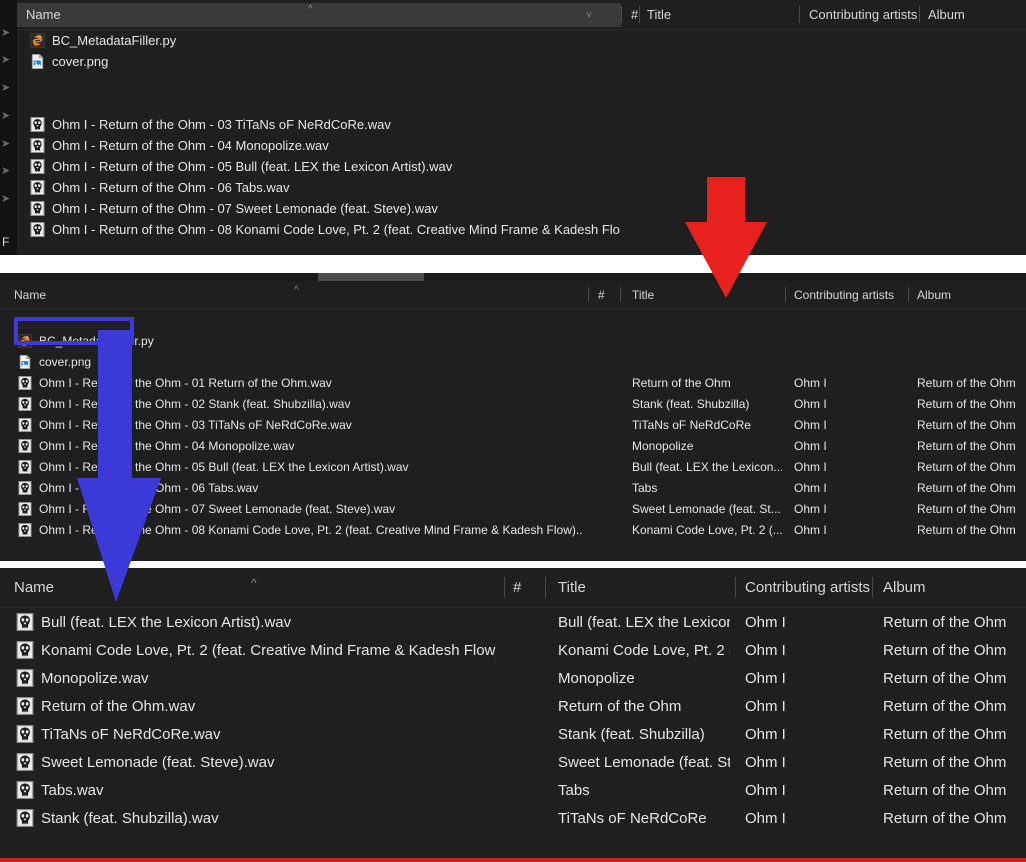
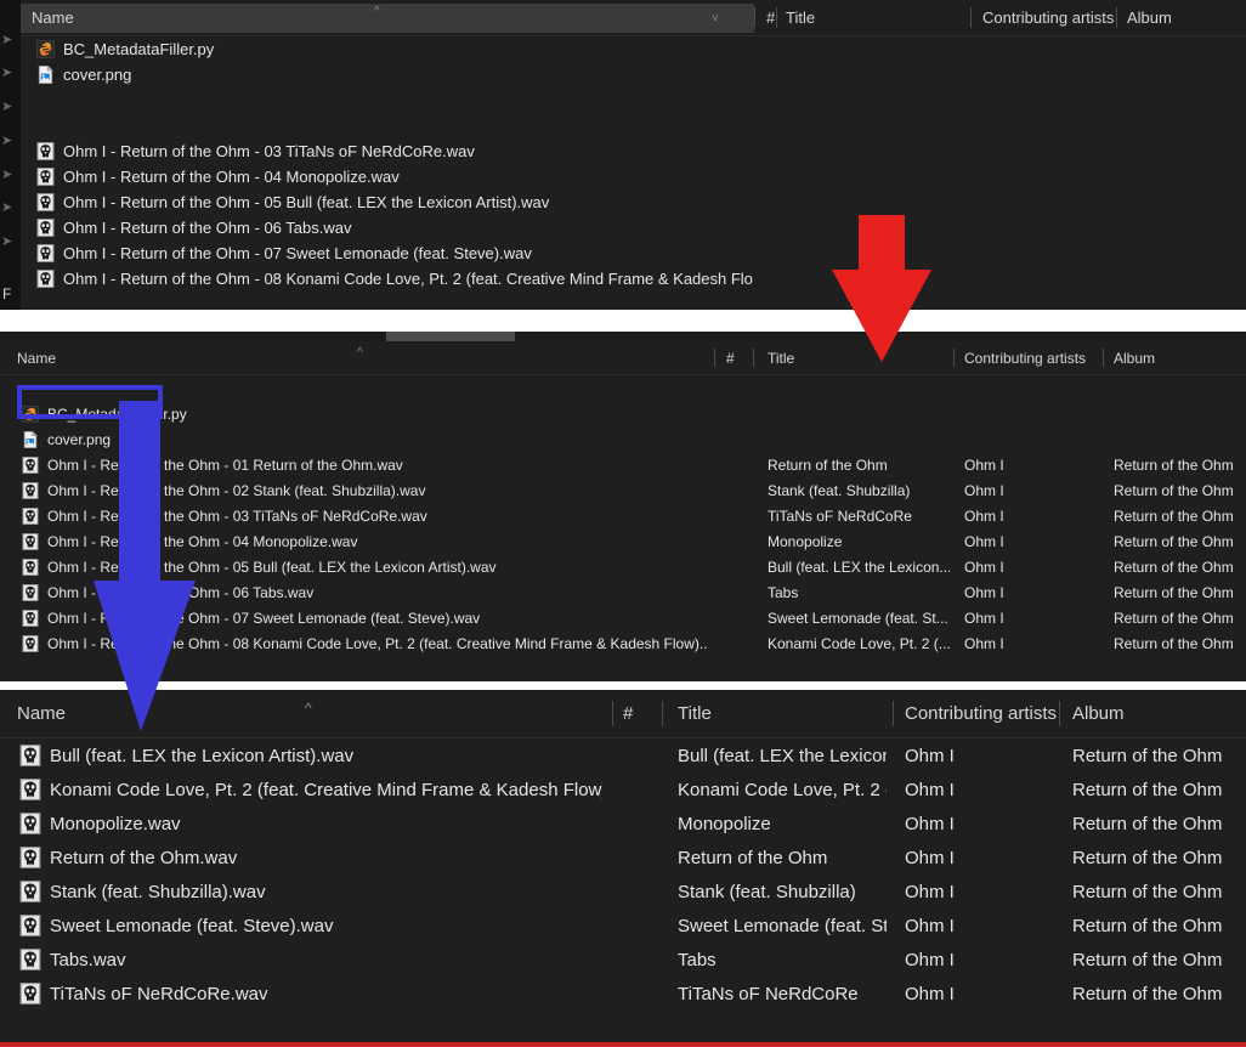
  ^
  Name
  ˅
  #
  Title
  Contributing artists
  Album
  BC_MetadataFiller.py
  cover.png
  Ohm I - Return of the Ohm - 03 TiTaNs oF NeRdCoRe.wav
  Ohm I - Return of the Ohm - 04 Monopolize.wav
  Ohm I - Return of the Ohm - 05 Bull (feat. LEX the Lexicon Artist).wav
  Ohm I - Return of the Ohm - 06 Tabs.wav
  Ohm I - Return of the Ohm - 07 Sweet Lemonade (feat. Steve).wav
  Ohm I - Return of the Ohm - 08 Konami Code Love, Pt. 2 (feat. Creative Mind Frame & Kadesh Flo
  ➤
  ➤
  ➤
  ➤
  ➤
  ➤
  ➤
  F
  ^
  Name
  #
  Title
  Contributing artists
  Album
  cover.png
  Ohm I - Re the Ohm - 01 Return of the Ohm.wav
  Return of the Ohm
  Ohm I
  Return of the Ohm
  Ohm I - Re the Ohm - 02 Stank (feat. Shubzilla).wav
  Stank (feat. Shubzilla)
  Ohm I
  Return of the Ohm
  Ohm I - Re the Ohm - 03 TiTaNs oF NeRdCoRe.wav
  TiTaNs oF NeRdCoRe
  Ohm I
  Return of the Ohm
  Ohm I - Re the Ohm - 04 Monopolize.wav
  Monopolize
  Ohm I
  Return of the Ohm
  Ohm I - Re the Ohm - 05 Bull (feat. LEX the Lexicon Artist).wav
  Bull (feat. LEX the Lexicon...
  Ohm I
  Return of the Ohm
  Tabs
  Ohm I
  Return of the Ohm
  Ohm I - Ohm - 07 Sweet Lemonade (feat. Steve).wav
  Sweet Lemonade (feat. St...
  Ohm I
  Return of the Ohm
  Ohm I - Re Ohm - 08 Konami Code Love, Pt. 2 (feat. Creative Mind Frame & Kadesh Flow)..
  Konami Code Love, Pt. 2 (...
  Ohm I
  Return of the Ohm
  ^
  Name
  #
  Title
  Contributing artists
  Album
  Bull (feat. LEX the Lexicon Artist).wav
  Bull (feat. LEX the Lexico
  Ohm I
  Return of the Ohm
  Konami Code Love, Pt. 2 (feat. Creative Mind Frame & Kadesh Flow
  Konami Code Love, Pt. 2
  Ohm I
  Return of the Ohm
  Monopolize.wav
  Monopolize
  Ohm I
  Return of the Ohm
  Return of the Ohm.wav
  Return of the Ohm
  Ohm I
  Return of the Ohm
- TiTaNs oF NeRdCoRe.wav
+ Stank (feat. Shubzilla).wav
  Stank (feat. Shubzilla)
  Ohm I
  Return of the Ohm
  Sweet Lemonade (feat. Steve).wav
  Sweet Lemonade (feat. St
  Ohm I
  Return of the Ohm
  Tabs.wav
  Tabs
  Ohm I
  Return of the Ohm
- Stank (feat. Shubzilla).wav
+ TiTaNs oF NeRdCoRe.wav
  TiTaNs oF NeRdCoRe
  Ohm I
  Return of the Ohm
